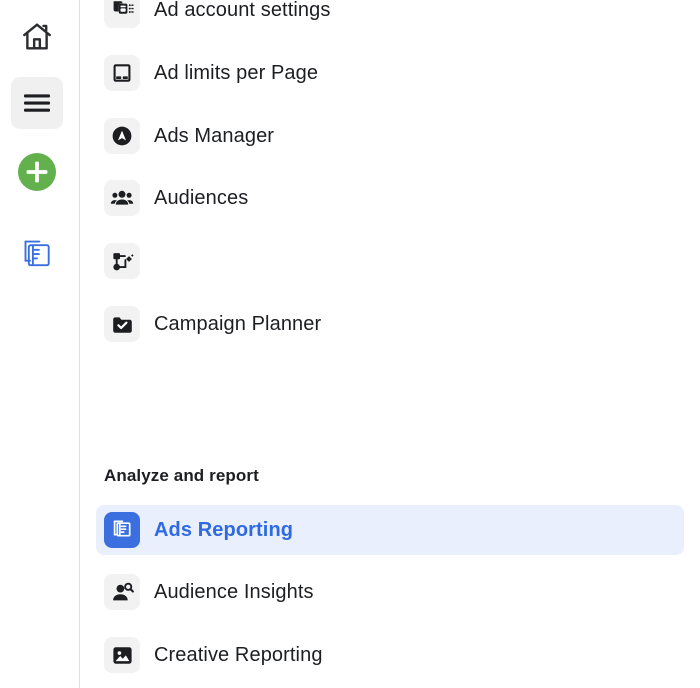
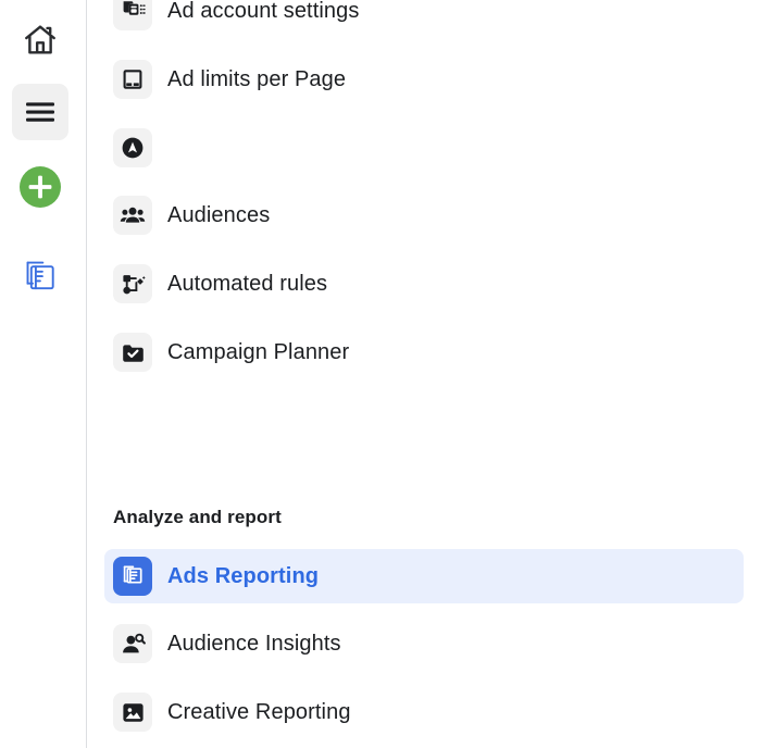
  Ad account settings
  Ad limits per Page
- Ads Manager
  Audiences
+ Automated rules
  Campaign Planner
  Analyze and report
  Ads Reporting
  Audience Insights
  Creative Reporting
